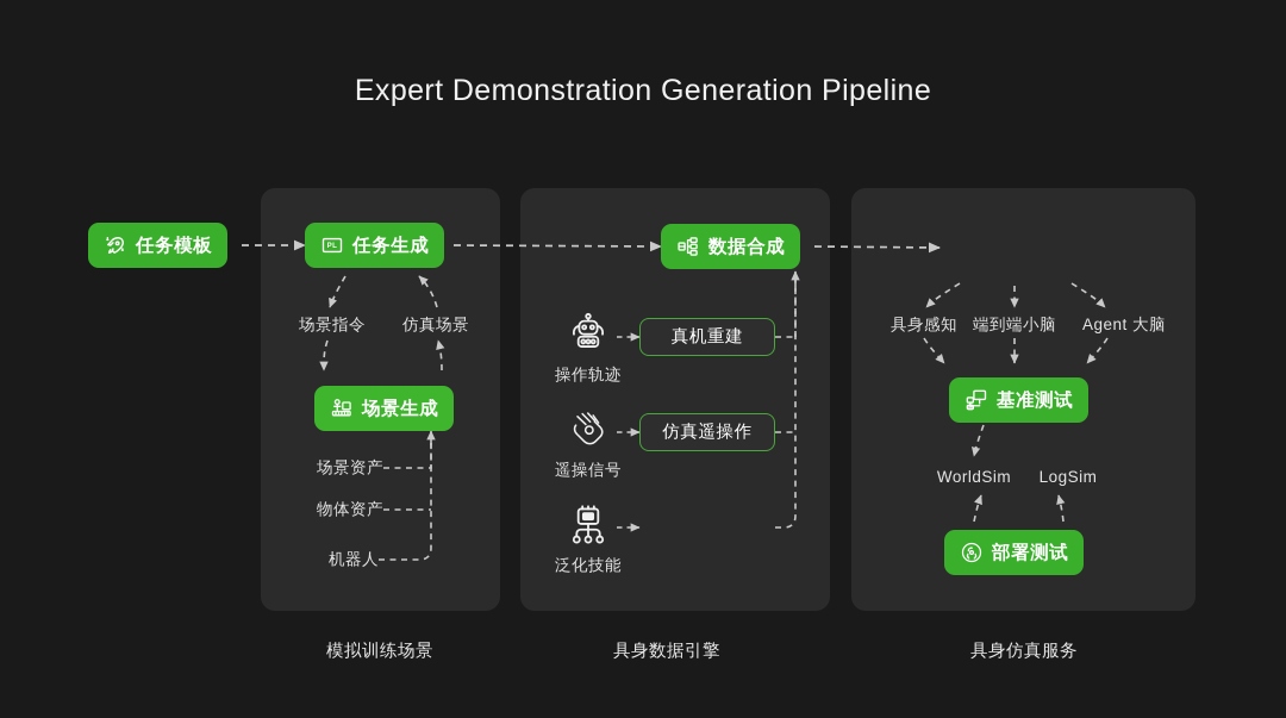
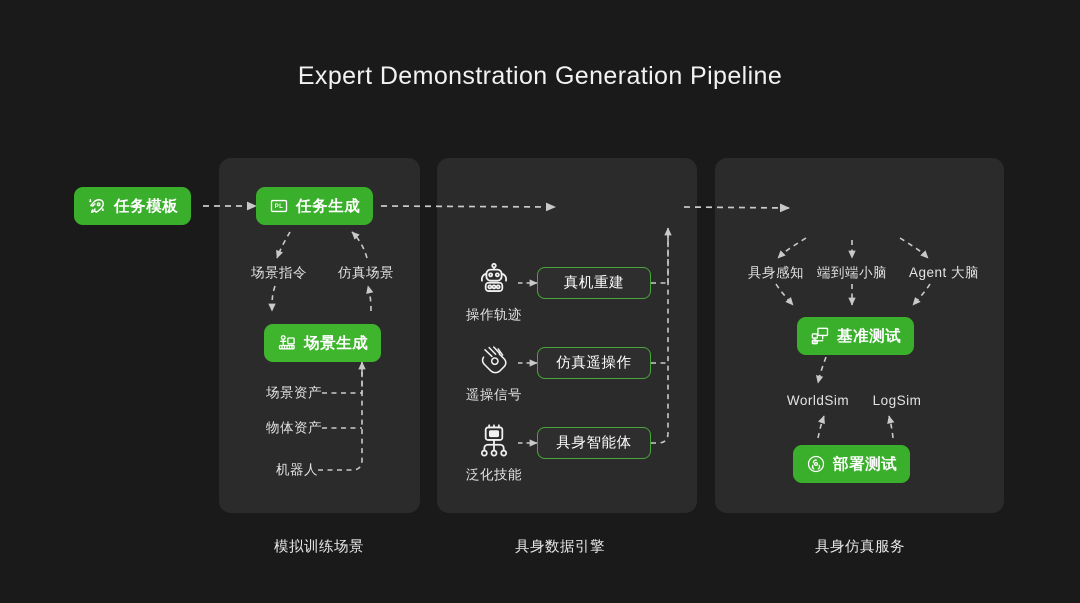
  Expert Demonstration Generation Pipeline
  任务模板
  任务生成
  场景指令
  仿真场景
  场景生成
  场景资产
  物体资产
  机器人
- 数据合成
  操作轨迹
  真机重建
  遥操信号
  仿真遥操作
  泛化技能
+ 具身智能体
  具身感知
  端到端小脑
  Agent 大脑
  基准测试
  WorldSim
  LogSim
  部署测试
  模拟训练场景
  具身数据引擎
  具身仿真服务
